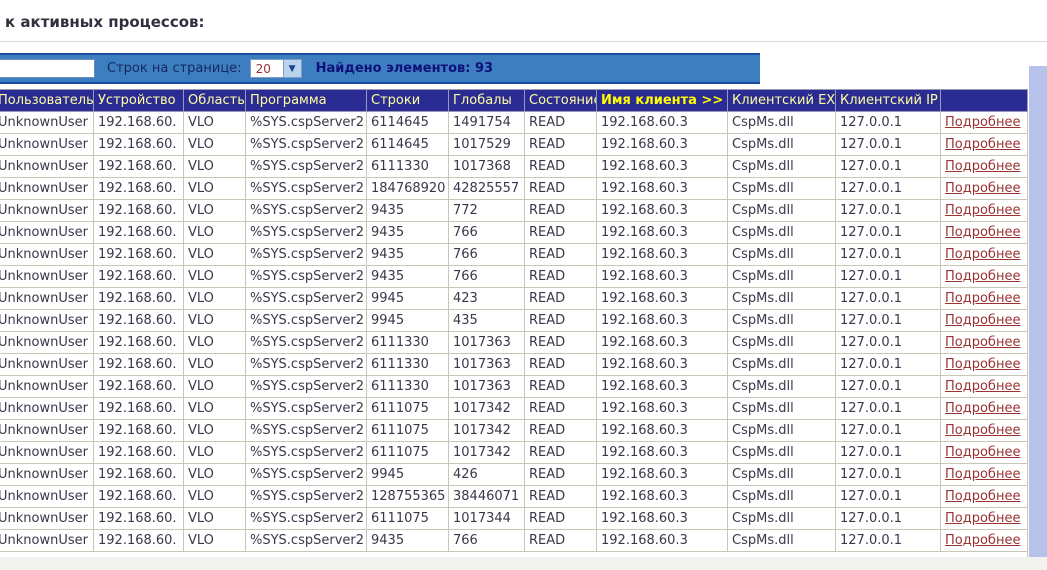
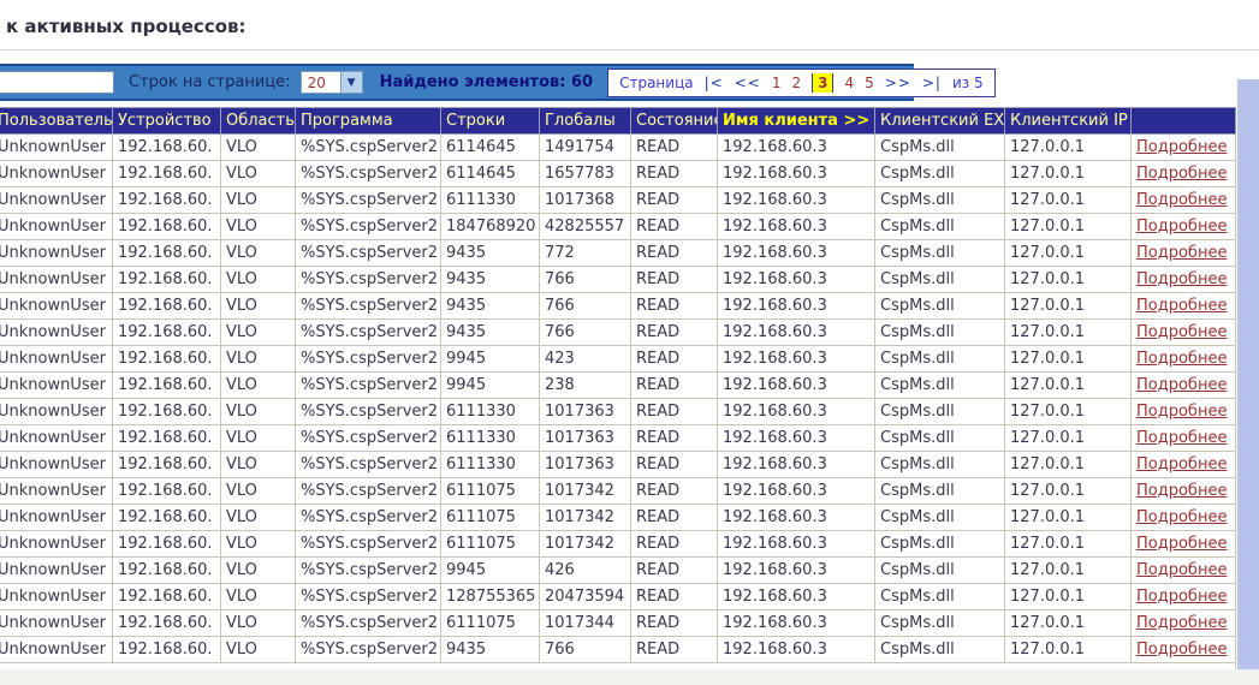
  к активных процессов:
  Строк на странице:
  20
  ▼
- Найдено элементов: 93
+ Найдено элементов: 60
+ Страница
+ |<
+ <<
+ 1
+ 2
+ 3
+ 4
+ 5
+ >>
+ >|
+ из 5
  Пользователь	Устройство	Область	Программа	Строки	Глобалы	Состояни	Имя клиента >>	Клиентский EX	Клиентский IP
  UnknownUser	192.168.60.	VLO	%SYS.cspServer2	6114645	1491754	READ	192.168.60.3	CspMs.dll	127.0.0.1	Подробнее
- UnknownUser	192.168.60.	VLO	%SYS.cspServer2	6114645	1017529	READ	192.168.60.3	CspMs.dll	127.0.0.1	Подробнее
+ UnknownUser	192.168.60.	VLO	%SYS.cspServer2	6114645	1657783	READ	192.168.60.3	CspMs.dll	127.0.0.1	Подробнее
  UnknownUser	192.168.60.	VLO	%SYS.cspServer2	6111330	1017368	READ	192.168.60.3	CspMs.dll	127.0.0.1	Подробнее
  UnknownUser	192.168.60.	VLO	%SYS.cspServer2	184768920	42825557	READ	192.168.60.3	CspMs.dll	127.0.0.1	Подробнее
  UnknownUser	192.168.60.	VLO	%SYS.cspServer2	9435	772	READ	192.168.60.3	CspMs.dll	127.0.0.1	Подробнее
  UnknownUser	192.168.60.	VLO	%SYS.cspServer2	9435	766	READ	192.168.60.3	CspMs.dll	127.0.0.1	Подробнее
  UnknownUser	192.168.60.	VLO	%SYS.cspServer2	9435	766	READ	192.168.60.3	CspMs.dll	127.0.0.1	Подробнее
  UnknownUser	192.168.60.	VLO	%SYS.cspServer2	9435	766	READ	192.168.60.3	CspMs.dll	127.0.0.1	Подробнее
  UnknownUser	192.168.60.	VLO	%SYS.cspServer2	9945	423	READ	192.168.60.3	CspMs.dll	127.0.0.1	Подробнее
- UnknownUser	192.168.60.	VLO	%SYS.cspServer2	9945	435	READ	192.168.60.3	CspMs.dll	127.0.0.1	Подробнее
+ UnknownUser	192.168.60.	VLO	%SYS.cspServer2	9945	238	READ	192.168.60.3	CspMs.dll	127.0.0.1	Подробнее
  UnknownUser	192.168.60.	VLO	%SYS.cspServer2	6111330	1017363	READ	192.168.60.3	CspMs.dll	127.0.0.1	Подробнее
  UnknownUser	192.168.60.	VLO	%SYS.cspServer2	6111330	1017363	READ	192.168.60.3	CspMs.dll	127.0.0.1	Подробнее
  UnknownUser	192.168.60.	VLO	%SYS.cspServer2	6111330	1017363	READ	192.168.60.3	CspMs.dll	127.0.0.1	Подробнее
  UnknownUser	192.168.60.	VLO	%SYS.cspServer2	6111075	1017342	READ	192.168.60.3	CspMs.dll	127.0.0.1	Подробнее
  UnknownUser	192.168.60.	VLO	%SYS.cspServer2	6111075	1017342	READ	192.168.60.3	CspMs.dll	127.0.0.1	Подробнее
  UnknownUser	192.168.60.	VLO	%SYS.cspServer2	6111075	1017342	READ	192.168.60.3	CspMs.dll	127.0.0.1	Подробнее
  UnknownUser	192.168.60.	VLO	%SYS.cspServer2	9945	426	READ	192.168.60.3	CspMs.dll	127.0.0.1	Подробнее
- UnknownUser	192.168.60.	VLO	%SYS.cspServer2	128755365	38446071	READ	192.168.60.3	CspMs.dll	127.0.0.1	Подробнее
+ UnknownUser	192.168.60.	VLO	%SYS.cspServer2	128755365	20473594	READ	192.168.60.3	CspMs.dll	127.0.0.1	Подробнее
  UnknownUser	192.168.60.	VLO	%SYS.cspServer2	6111075	1017344	READ	192.168.60.3	CspMs.dll	127.0.0.1	Подробнее
  UnknownUser	192.168.60.	VLO	%SYS.cspServer2	9435	766	READ	192.168.60.3	CspMs.dll	127.0.0.1	Подробнее
